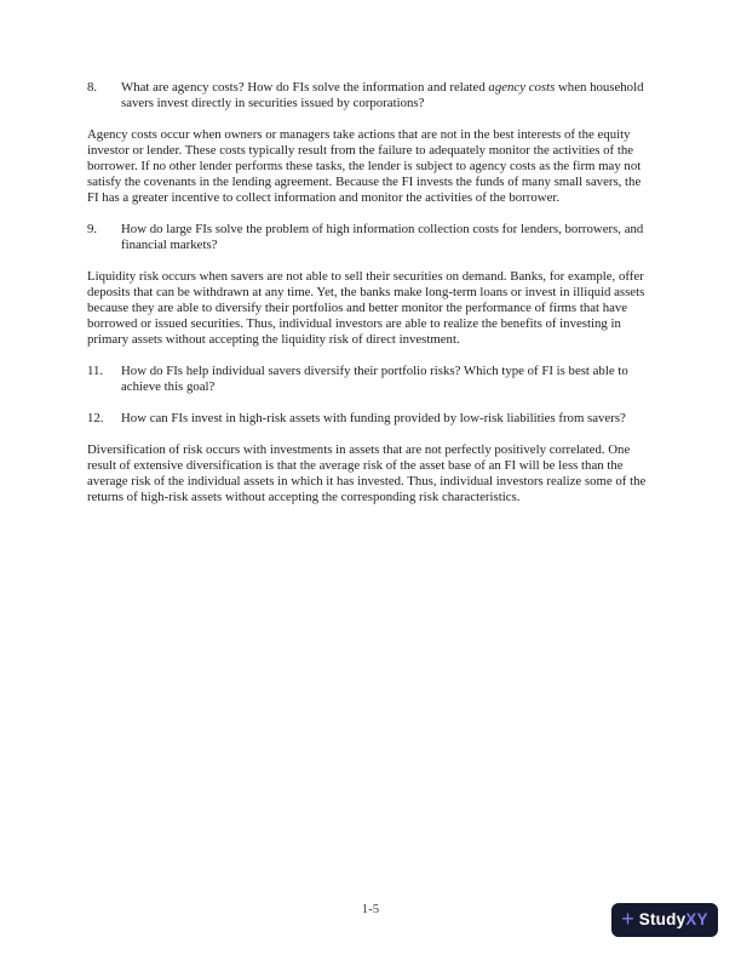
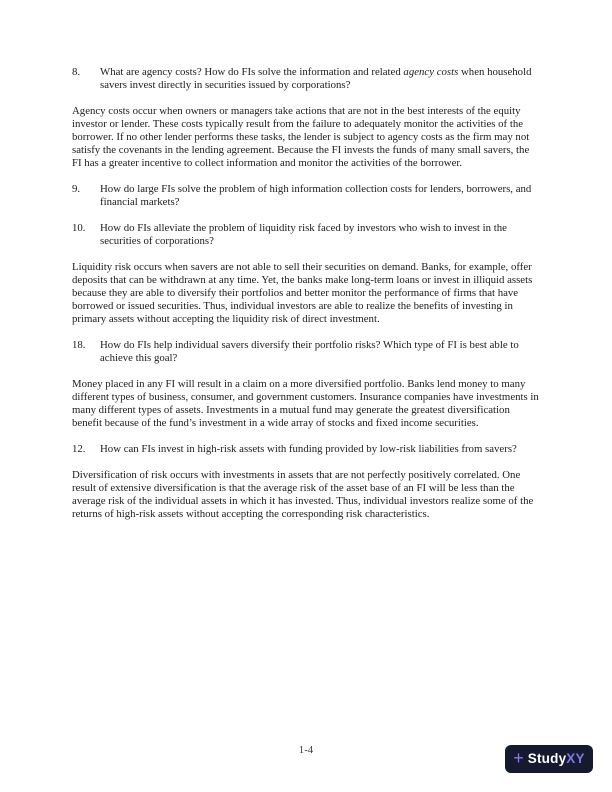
  8.
  What are agency costs? How do FIs solve the information and related agency costs when household savers invest directly in securities issued by corporations?
  Agency costs occur when owners or managers take actions that are not in the best interests of the equity investor or lender. These costs typically result from the failure to adequately monitor the activities of the borrower. If no other lender performs these tasks, the lender is subject to agency costs as the firm may not satisfy the covenants in the lending agreement. Because the FI invests the funds of many small savers, the FI has a greater incentive to collect information and monitor the activities of the borrower.
  9.
  How do large FIs solve the problem of high information collection costs for lenders, borrowers, and financial markets?
+ 10.
+ How do FIs alleviate the problem of liquidity risk faced by investors who wish to invest in the securities of corporations?
  Liquidity risk occurs when savers are not able to sell their securities on demand. Banks, for example, offer deposits that can be withdrawn at any time. Yet, the banks make long-term loans or invest in illiquid assets because they are able to diversify their portfolios and better monitor the performance of firms that have borrowed or issued securities. Thus, individual investors are able to realize the benefits of investing in primary assets without accepting the liquidity risk of direct investment.
- 11.
+ 18.
  How do FIs help individual savers diversify their portfolio risks? Which type of FI is best able to achieve this goal?
+ Money placed in any FI will result in a claim on a more diversified portfolio. Banks lend money to many different types of business, consumer, and government customers. Insurance companies have investments in many different types of assets. Investments in a mutual fund may generate the greatest diversification benefit because of the fund’s investment in a wide array of stocks and fixed income securities.
  12.
  How can FIs invest in high-risk assets with funding provided by low-risk liabilities from savers?
  Diversification of risk occurs with investments in assets that are not perfectly positively correlated. One result of extensive diversification is that the average risk of the asset base of an FI will be less than the average risk of the individual assets in which it has invested. Thus, individual investors realize some of the returns of high-risk assets without accepting the corresponding risk characteristics.
- 1-5
+ 1-4
  +
  StudyXY
